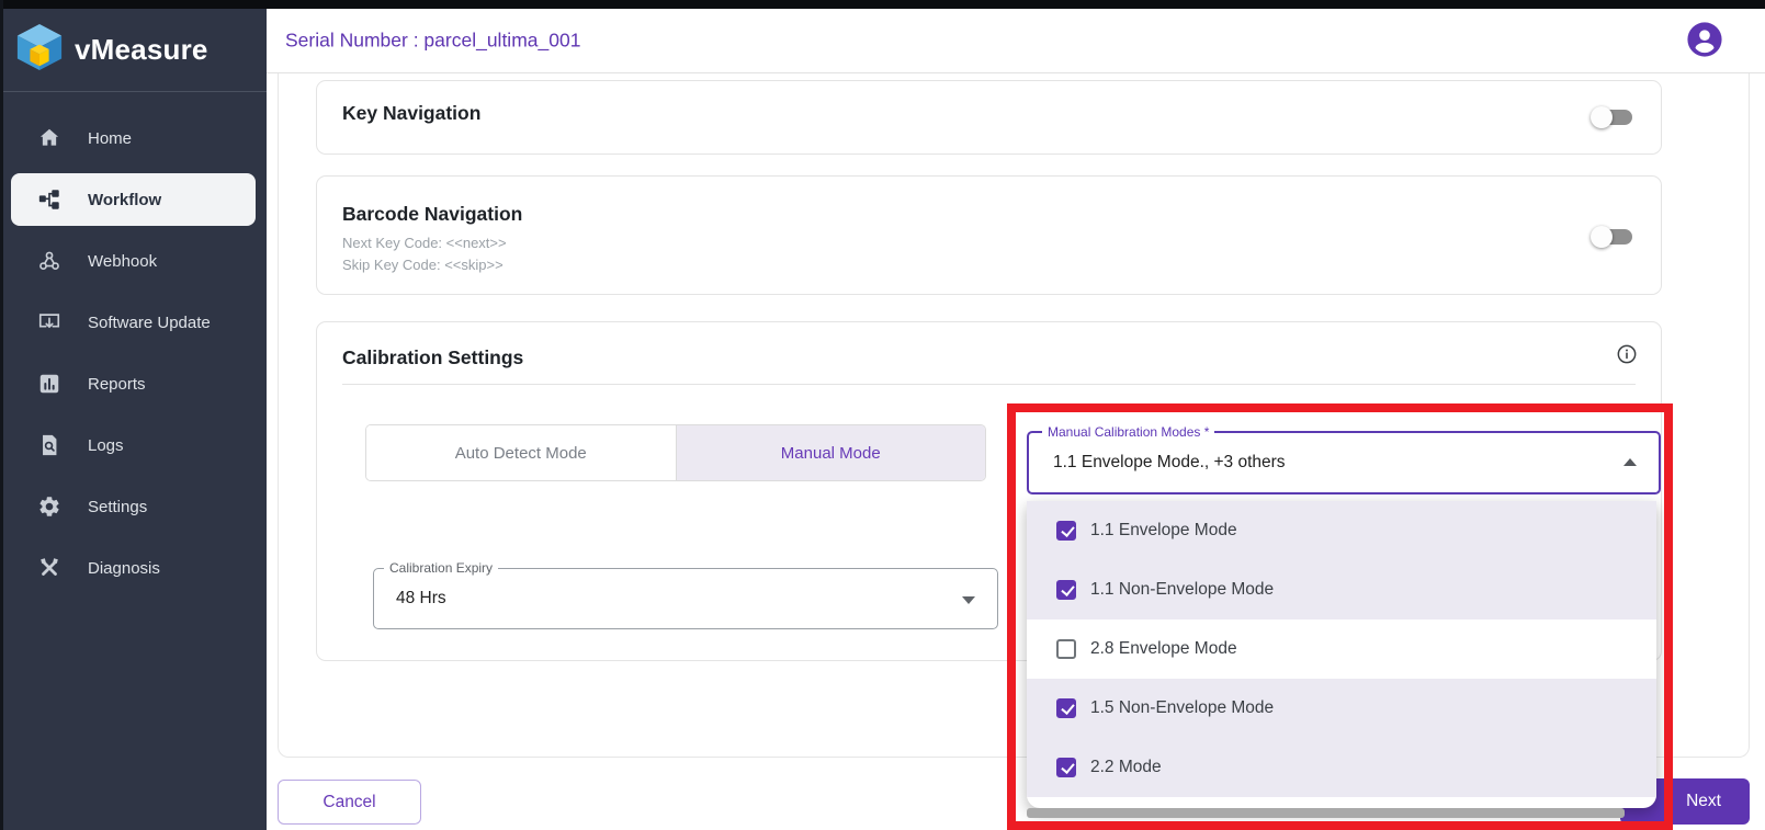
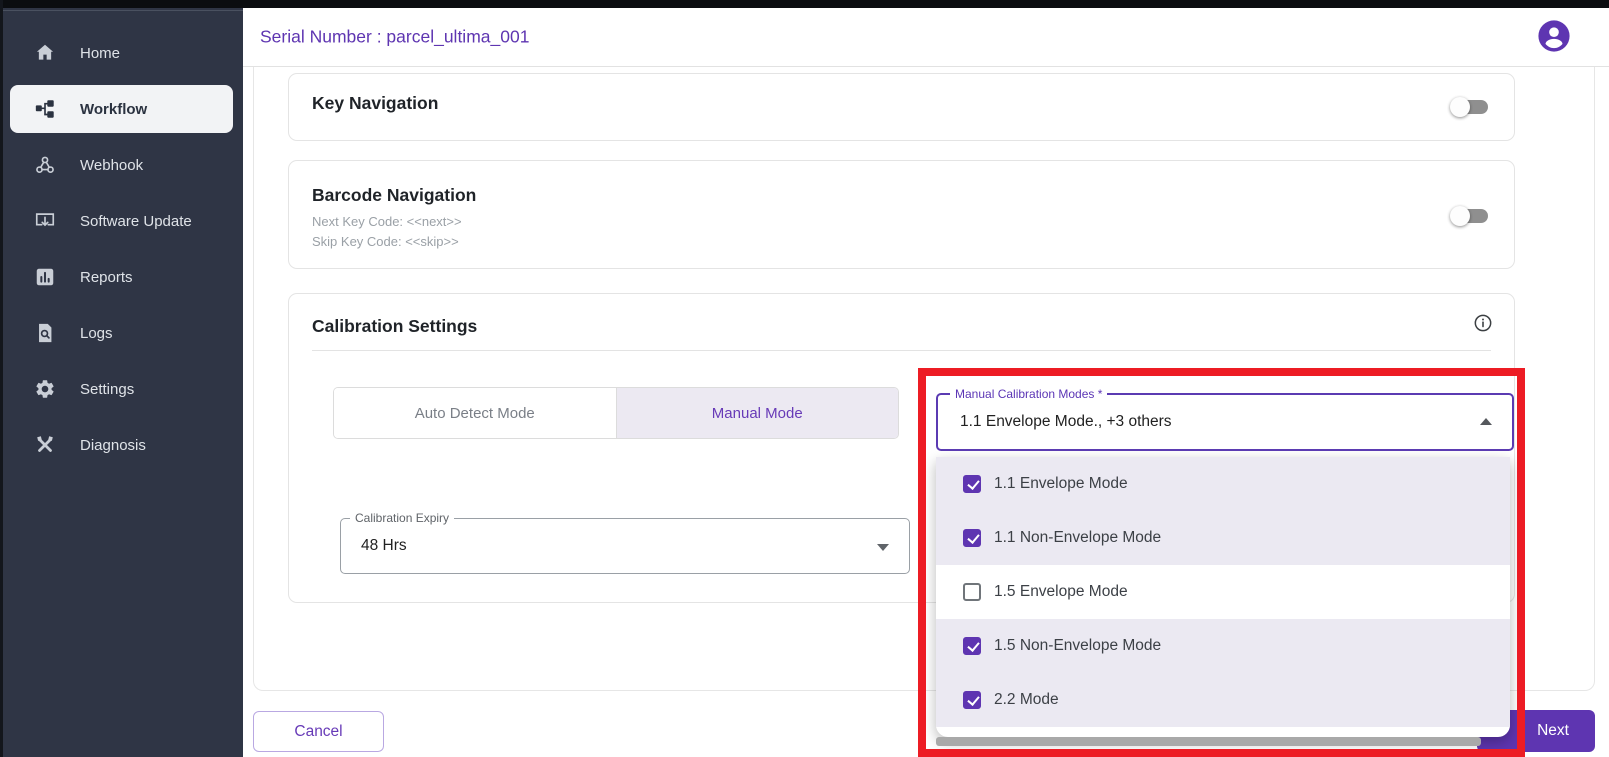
- vMeasure
  Home
  Workflow
  Webhook
  Software Update
  Reports
  Logs
  Settings
  Diagnosis
  Serial Number : parcel_ultima_001
  Key Navigation
  Barcode Navigation
  Next Key Code: <<next>>
  Skip Key Code: <<skip>>
  Calibration Settings
  Auto Detect Mode
  Manual Mode
  Calibration Expiry
  48 Hrs
  Cancel
  Next
  Manual Calibration Modes *
  1.1 Envelope Mode., +3 others
  1.1 Envelope Mode
  1.1 Non-Envelope Mode
- 2.8 Envelope Mode
+ 1.5 Envelope Mode
  1.5 Non-Envelope Mode
  2.2 Mode
